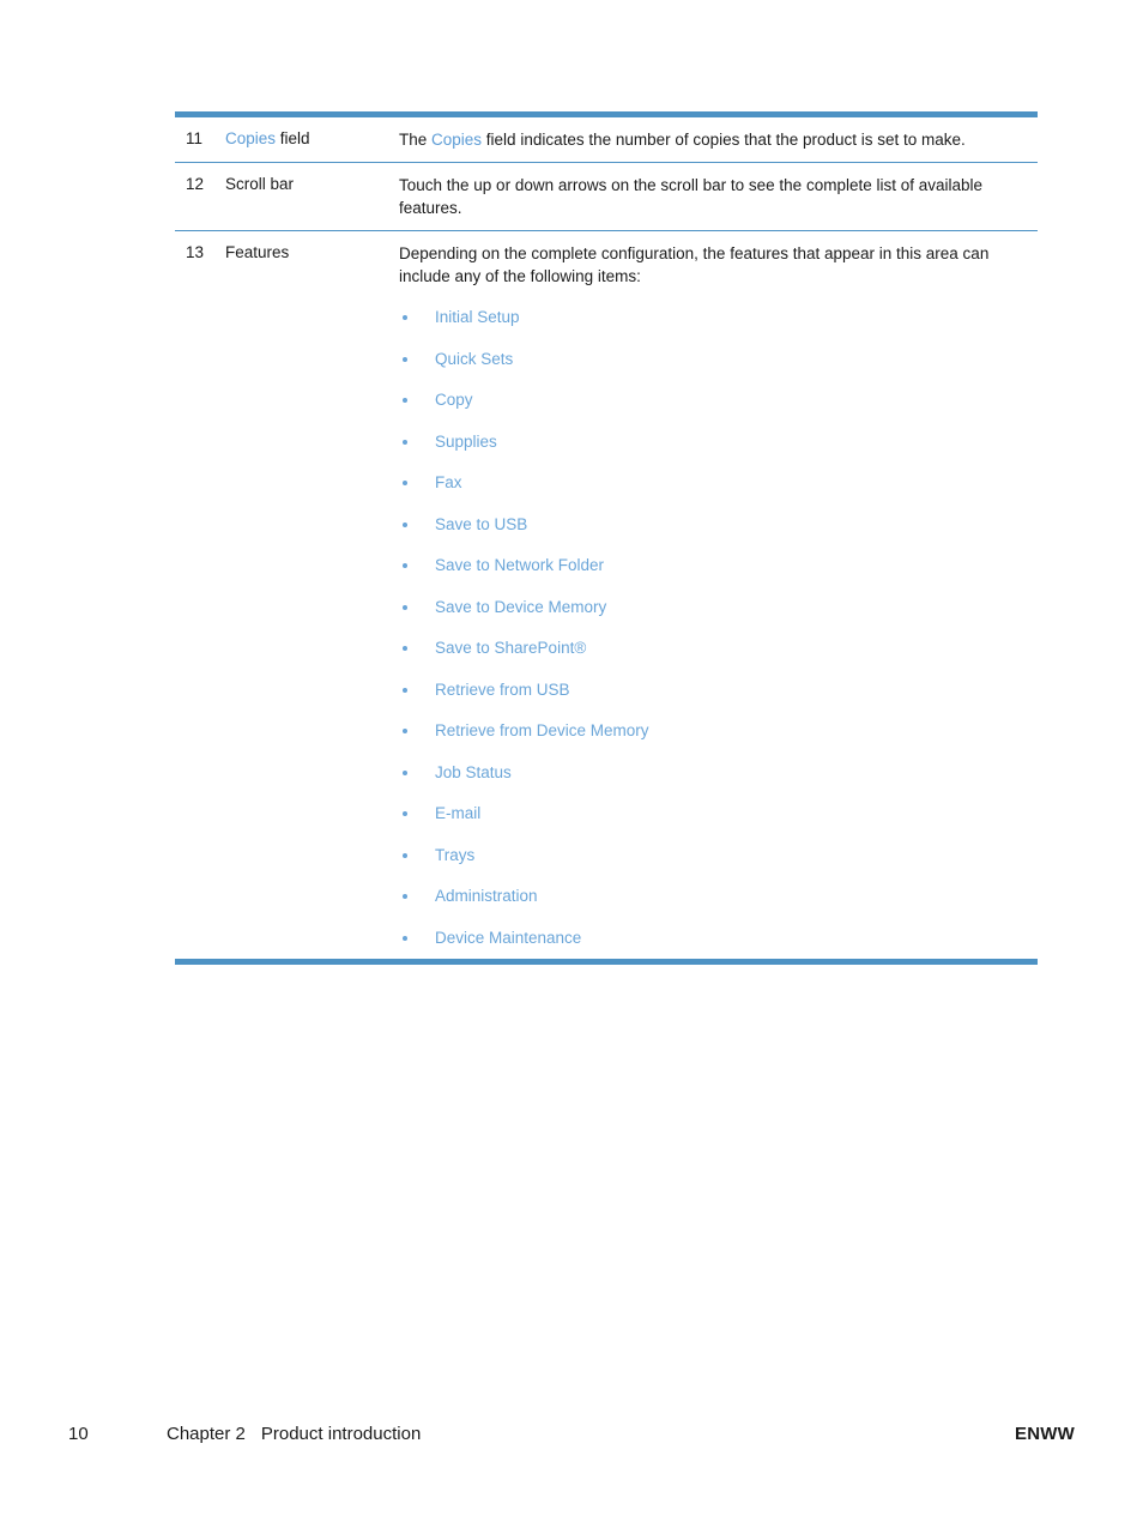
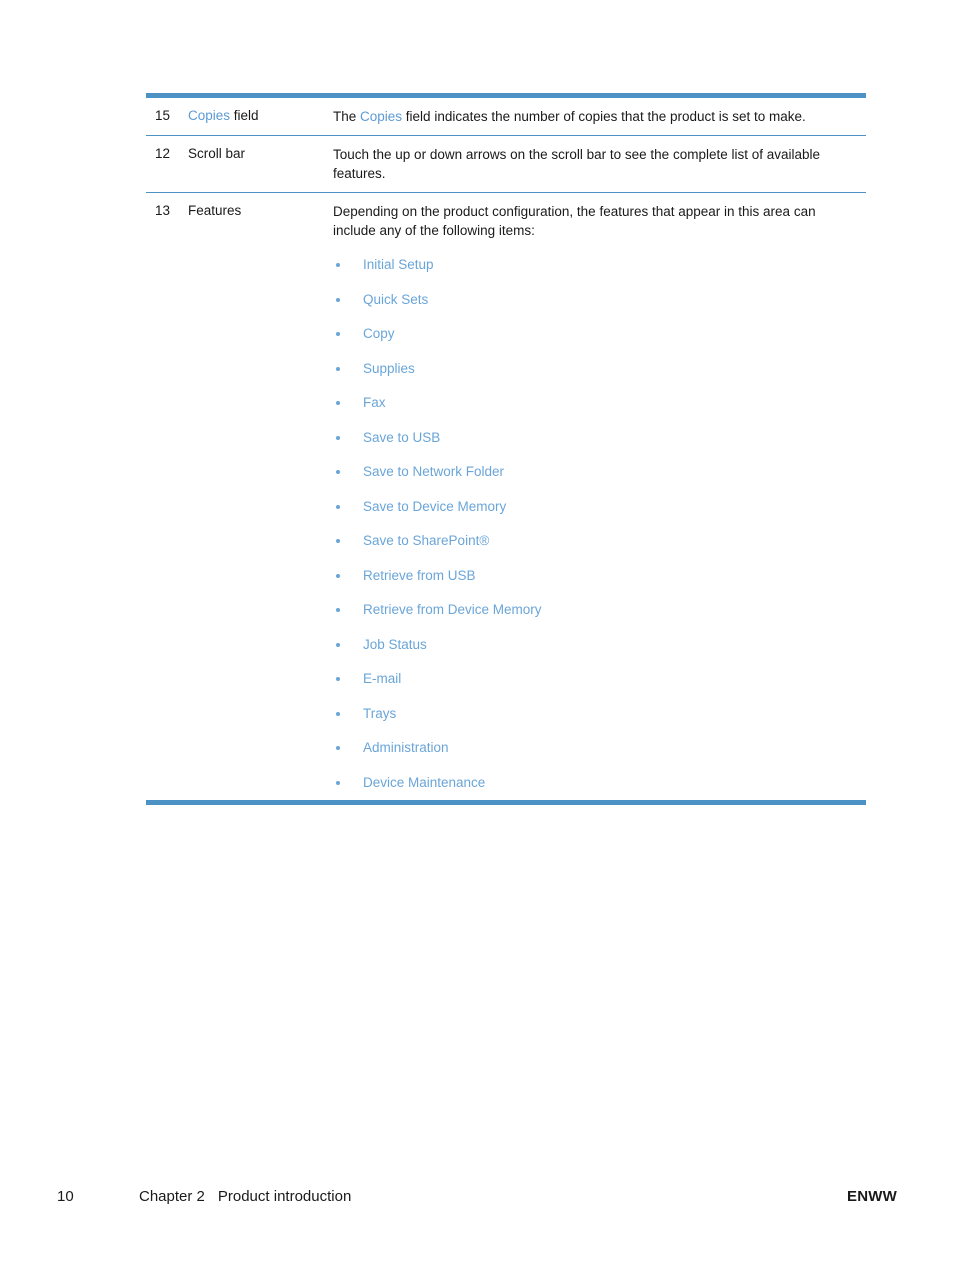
- 11
+ 15
  Copies field
  The Copies field indicates the number of copies that the product is set to make.
  12
  Scroll bar
  Touch the up or down arrows on the scroll bar to see the complete list of available features.
  13
  Features
- Depending on the complete configuration, the features that appear in this area can include any of the following items:
+ Depending on the product configuration, the features that appear in this area can include any of the following items:
  Initial Setup
  Quick Sets
  Copy
  Supplies
  Fax
  Save to USB
  Save to Network Folder
  Save to Device Memory
  Save to SharePoint®
  Retrieve from USB
  Retrieve from Device Memory
  Job Status
  E-mail
  Trays
  Administration
  Device Maintenance
  10
  Chapter 2
  Product introduction
  ENWW
